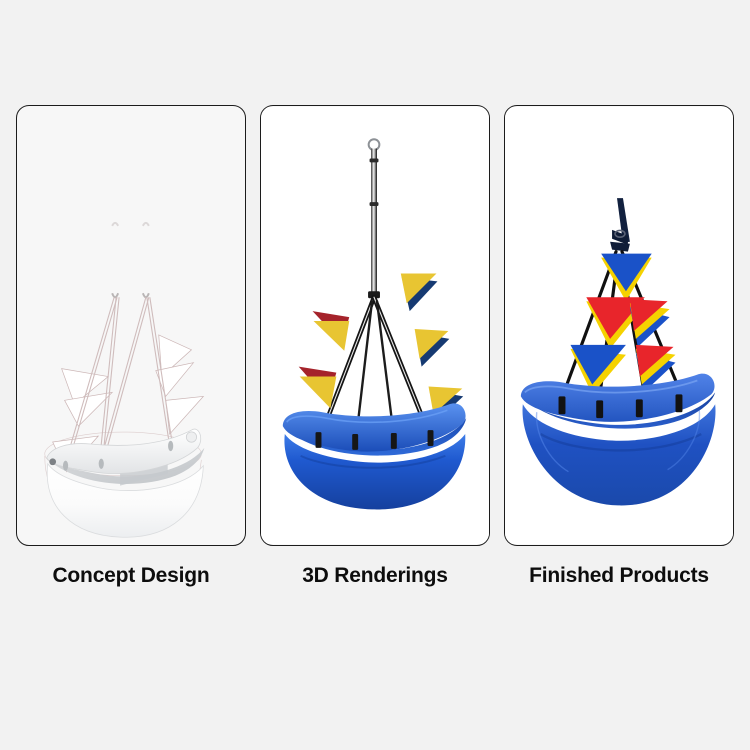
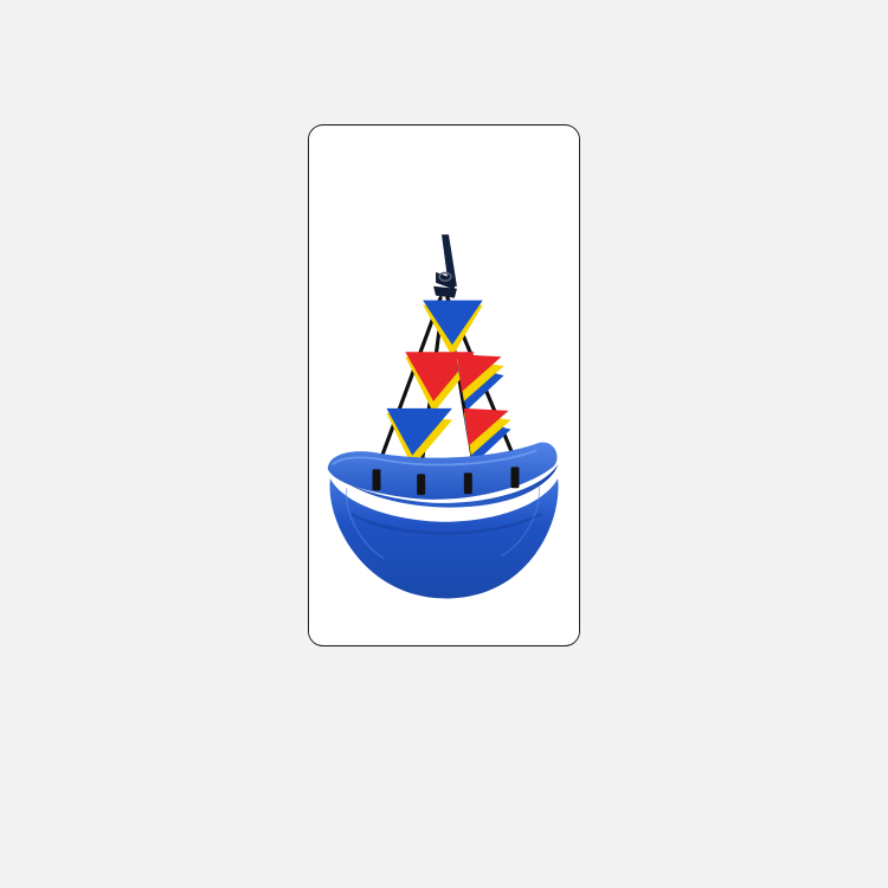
- Concept Design
- 3D Renderings
- Finished Products
